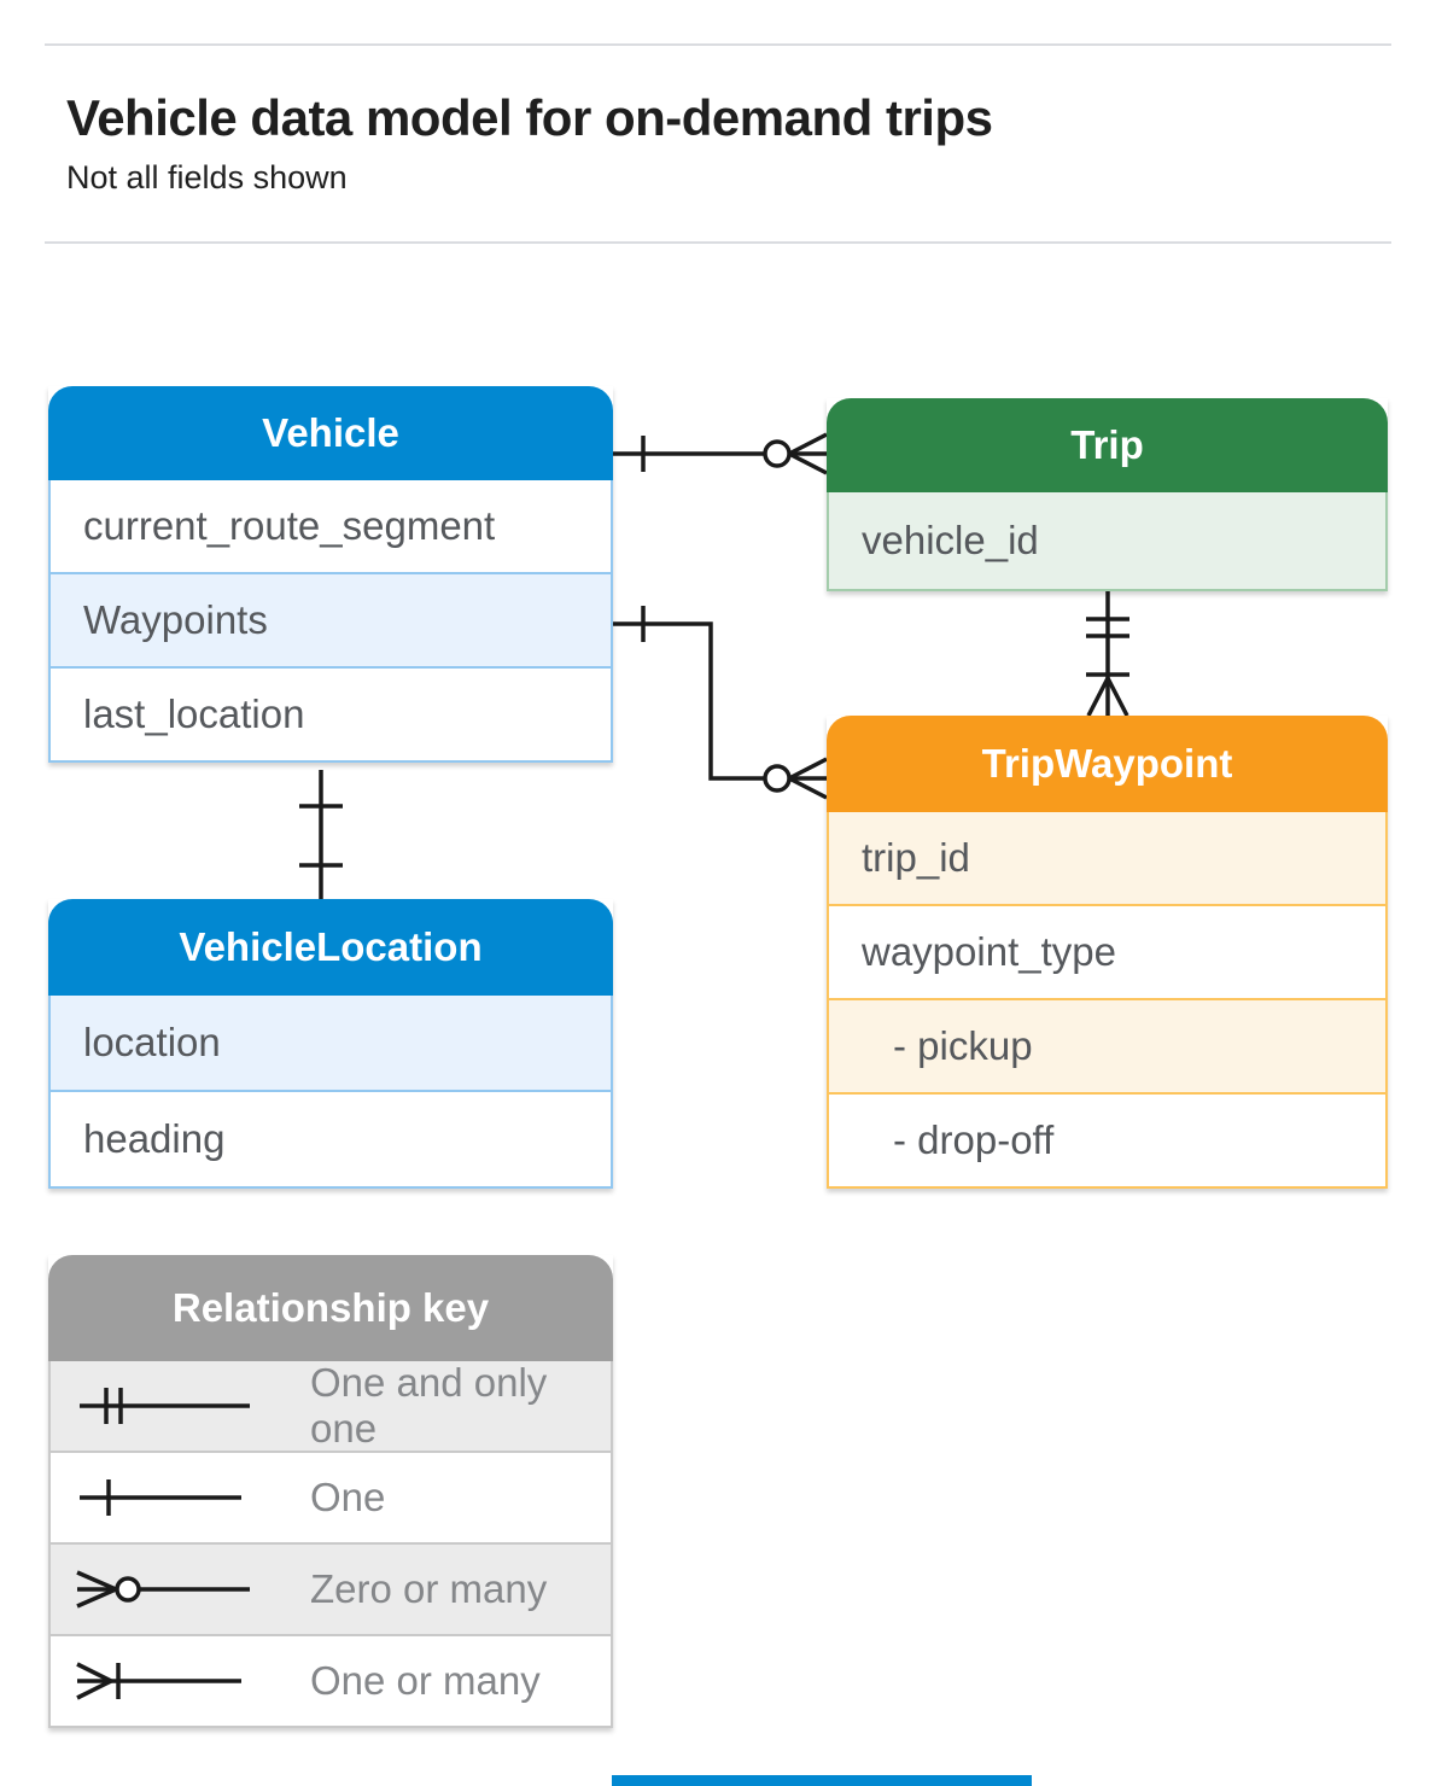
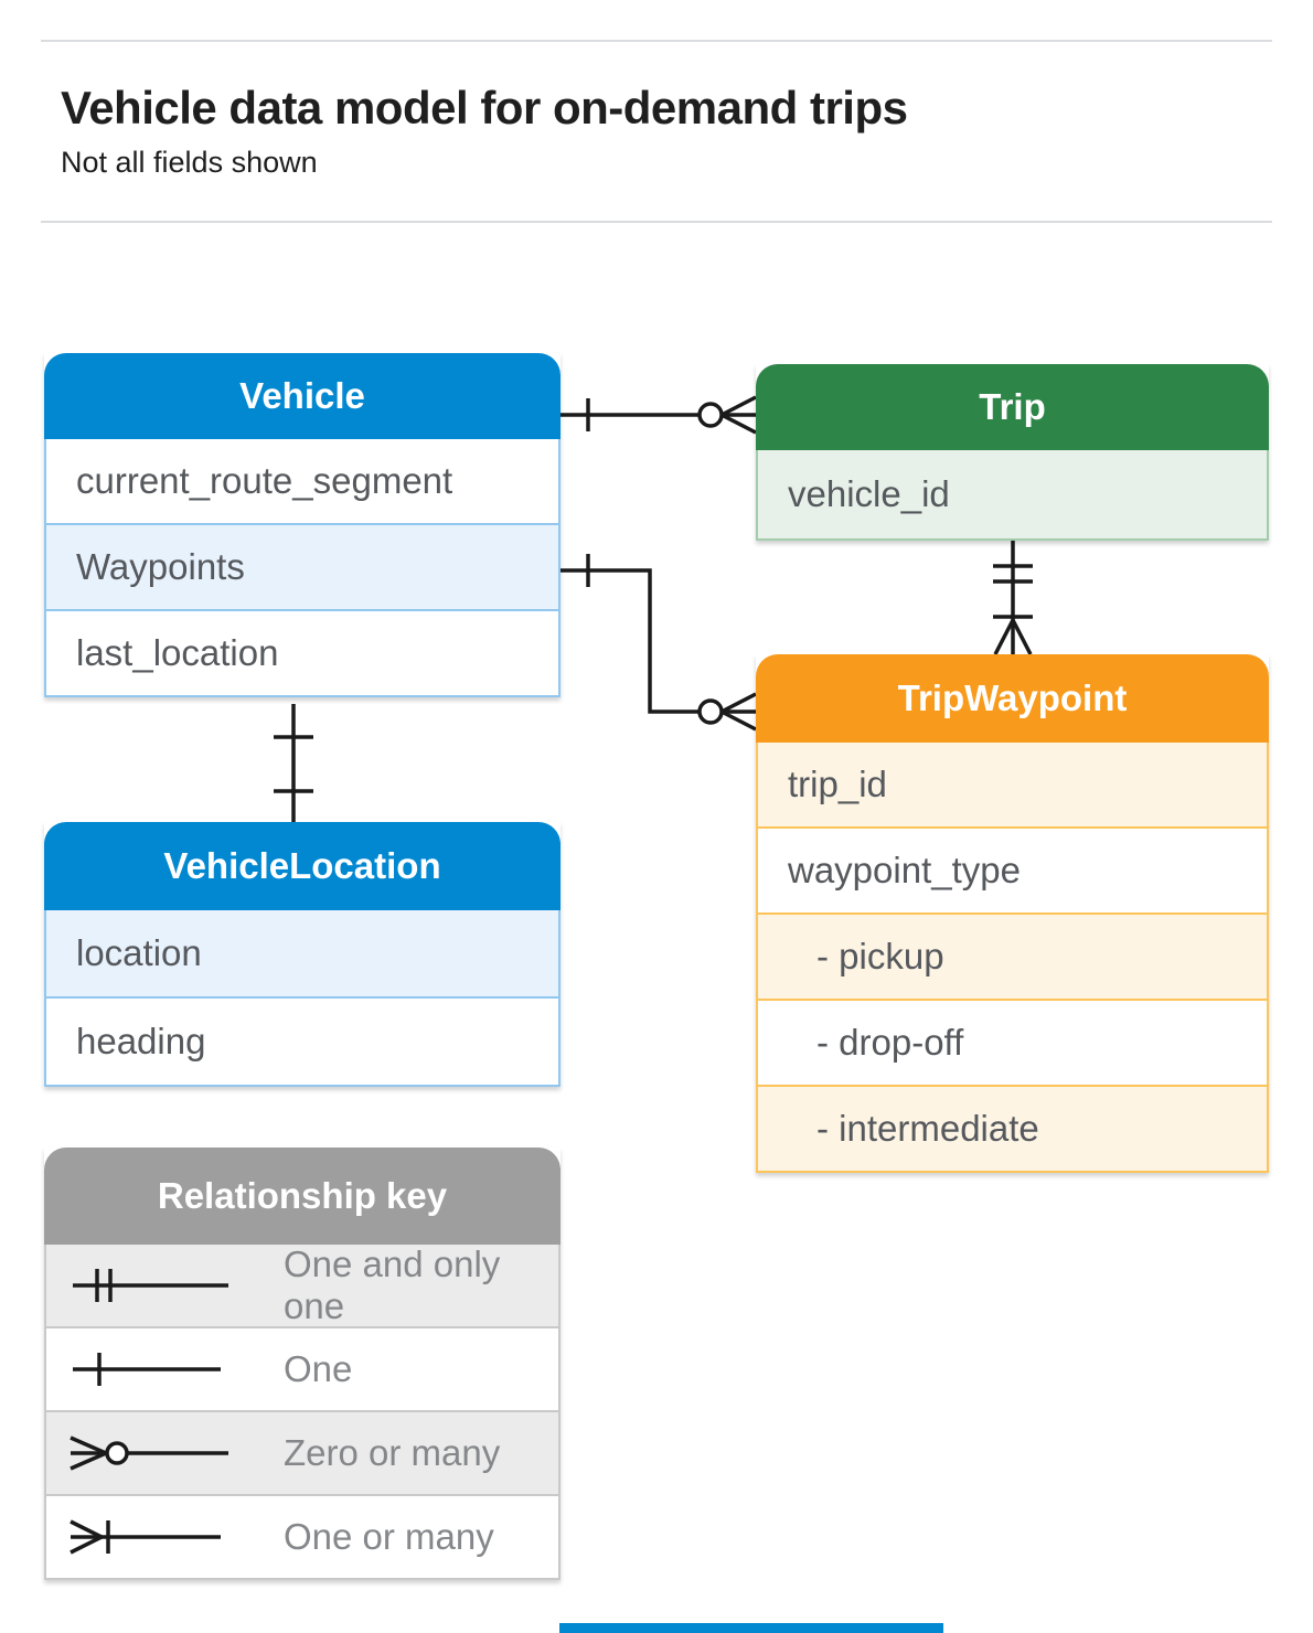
  Vehicle data model for on-demand trips
  Not all fields shown
  Vehicle
  current_route_segment
  Waypoints
  last_location
  Trip
  vehicle_id
  TripWaypoint
  trip_id
  waypoint_type
  - pickup
  - drop-off
+ - intermediate
  VehicleLocation
  location
  heading
  Relationship key
  One and only one
  One
  Zero or many
  One or many
